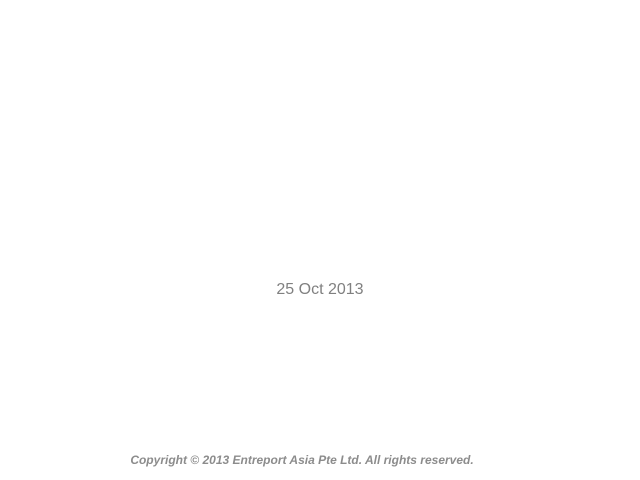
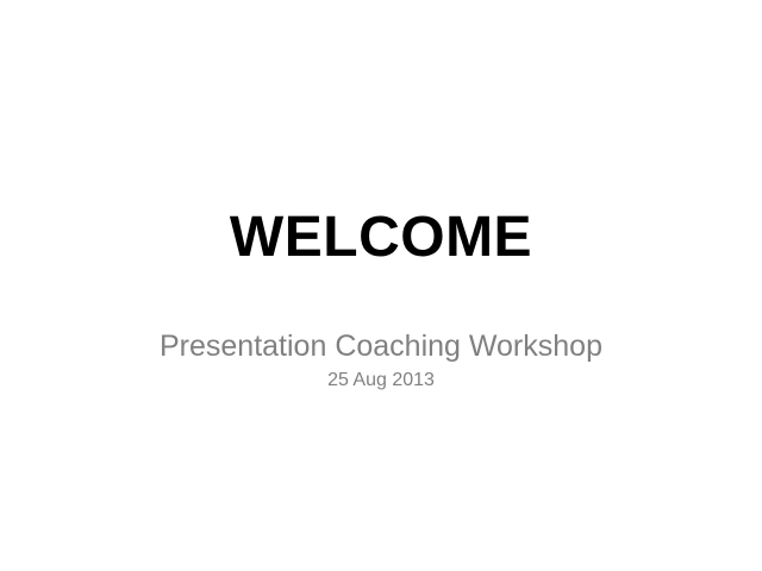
+ WELCOME
+ Presentation Coaching Workshop
- 25 Oct 2013
+ 25 Aug 2013
- Copyright © 2013 Entreport Asia Pte Ltd. All rights reserved.
